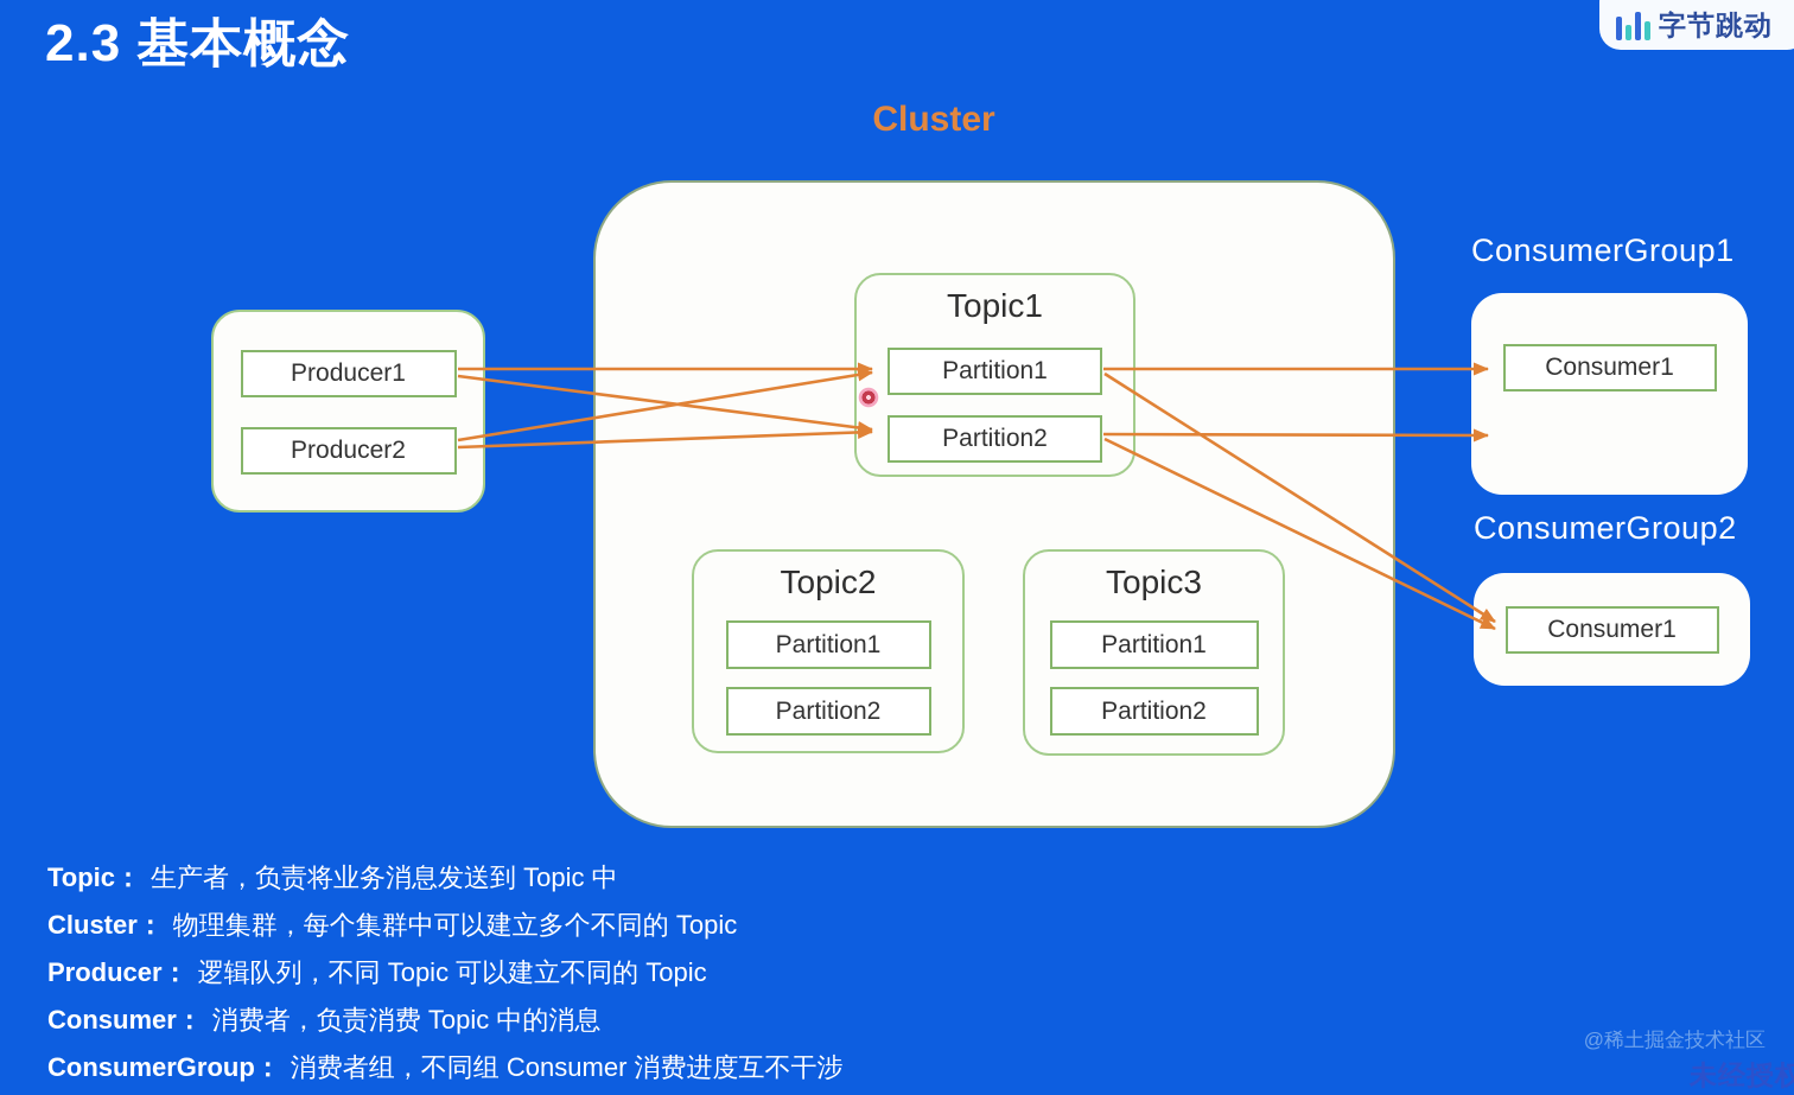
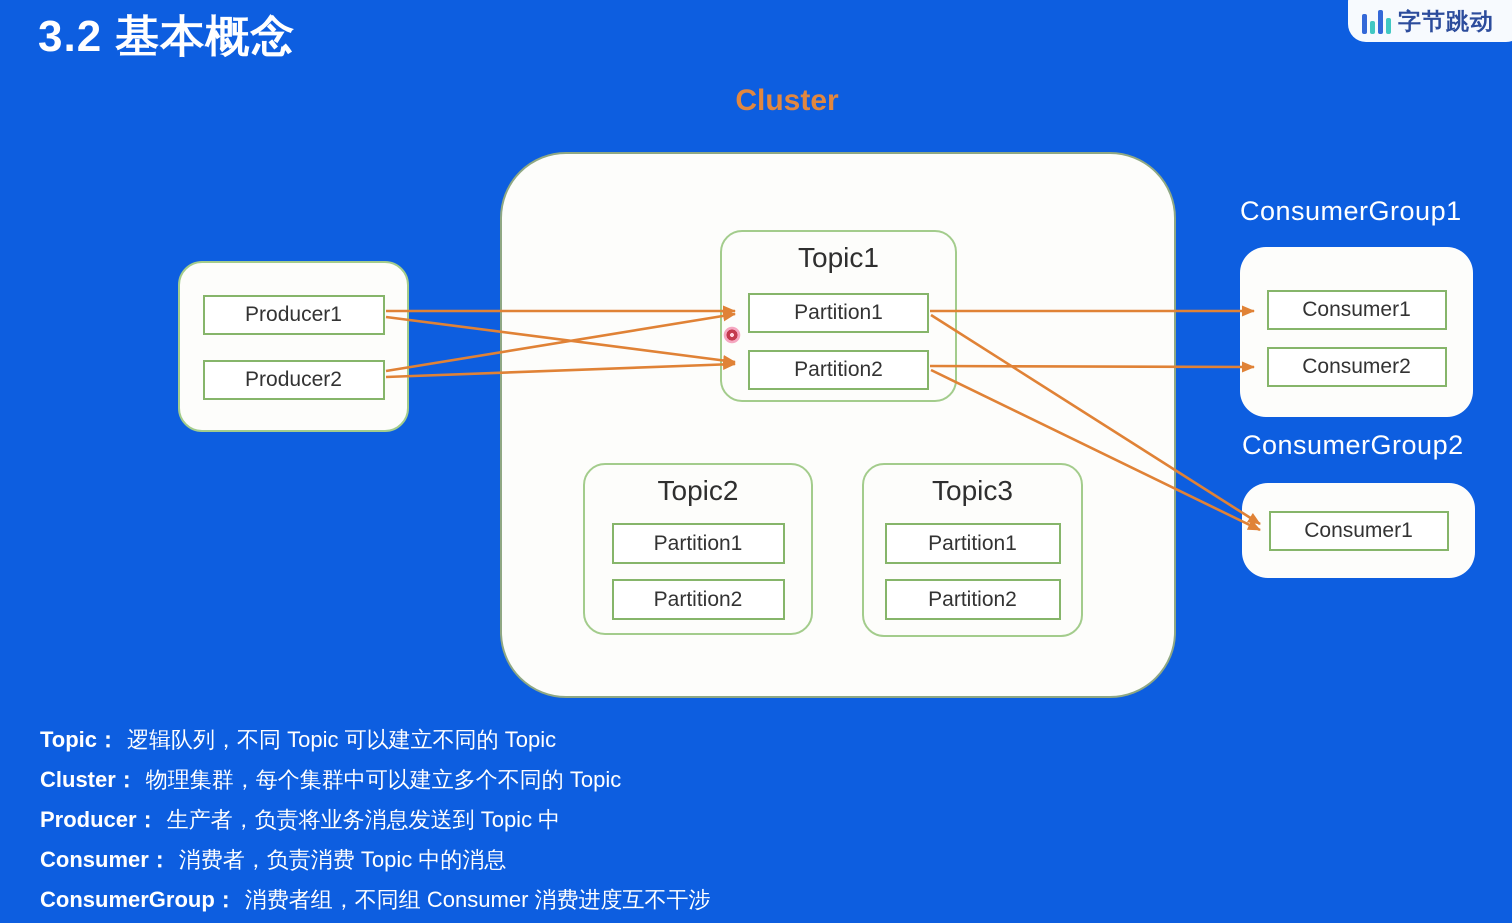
  Producer1
  Producer2
  Topic1
  Partition1
  Partition2
  Topic2
  Partition1
  Partition2
  Topic3
  Partition1
  Partition2
  ConsumerGroup1
  Consumer1
+ Consumer2
  ConsumerGroup2
  Consumer1
- 2.3 基本概念
+ 3.2 基本概念
  Cluster
  字节跳动
- Topic： 生产者，负责将业务消息发送到 Topic 中
+ Topic： 逻辑队列，不同 Topic 可以建立不同的 Topic
  Cluster： 物理集群，每个集群中可以建立多个不同的 Topic
- Producer： 逻辑队列，不同 Topic 可以建立不同的 Topic
+ Producer： 生产者，负责将业务消息发送到 Topic 中
  Consumer： 消费者，负责消费 Topic 中的消息
  ConsumerGroup： 消费者组，不同组 Consumer 消费进度互不干涉
- @稀土掘金技术社区
- 未经授权
